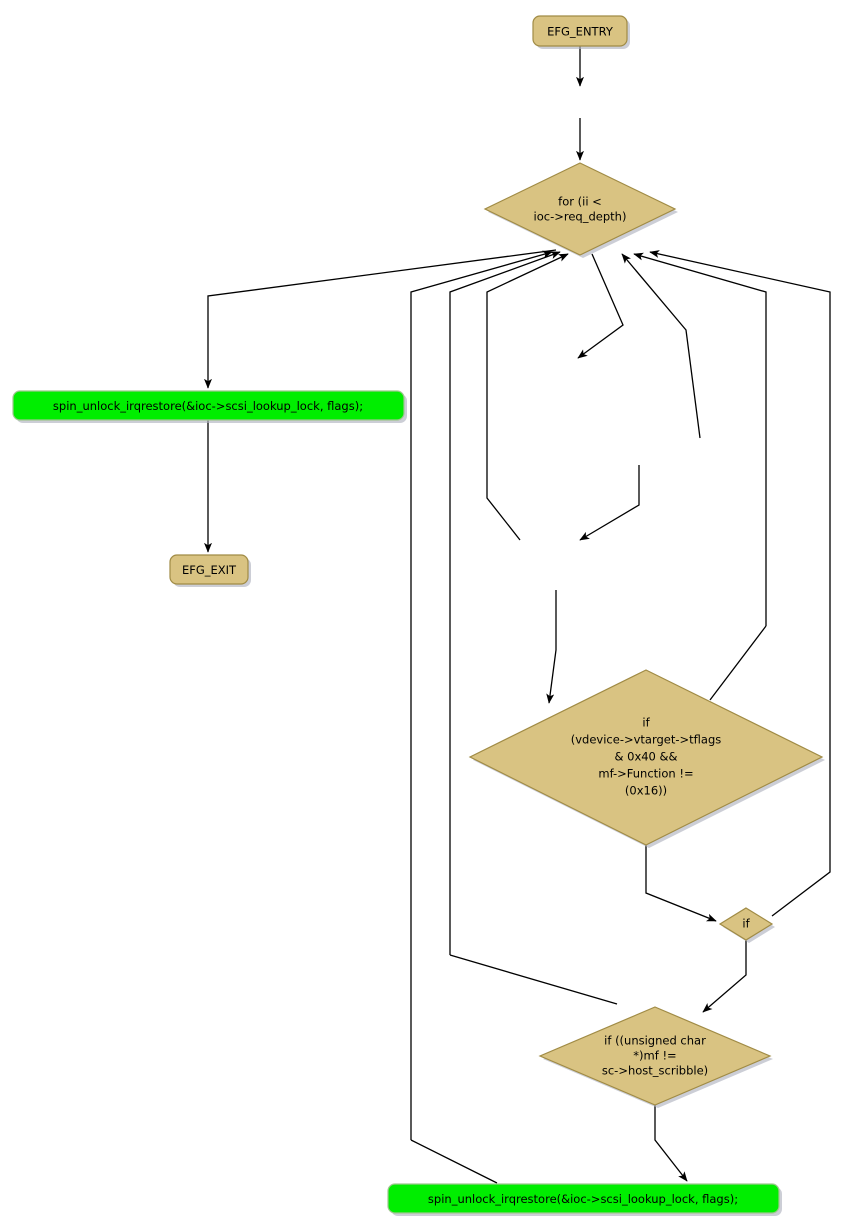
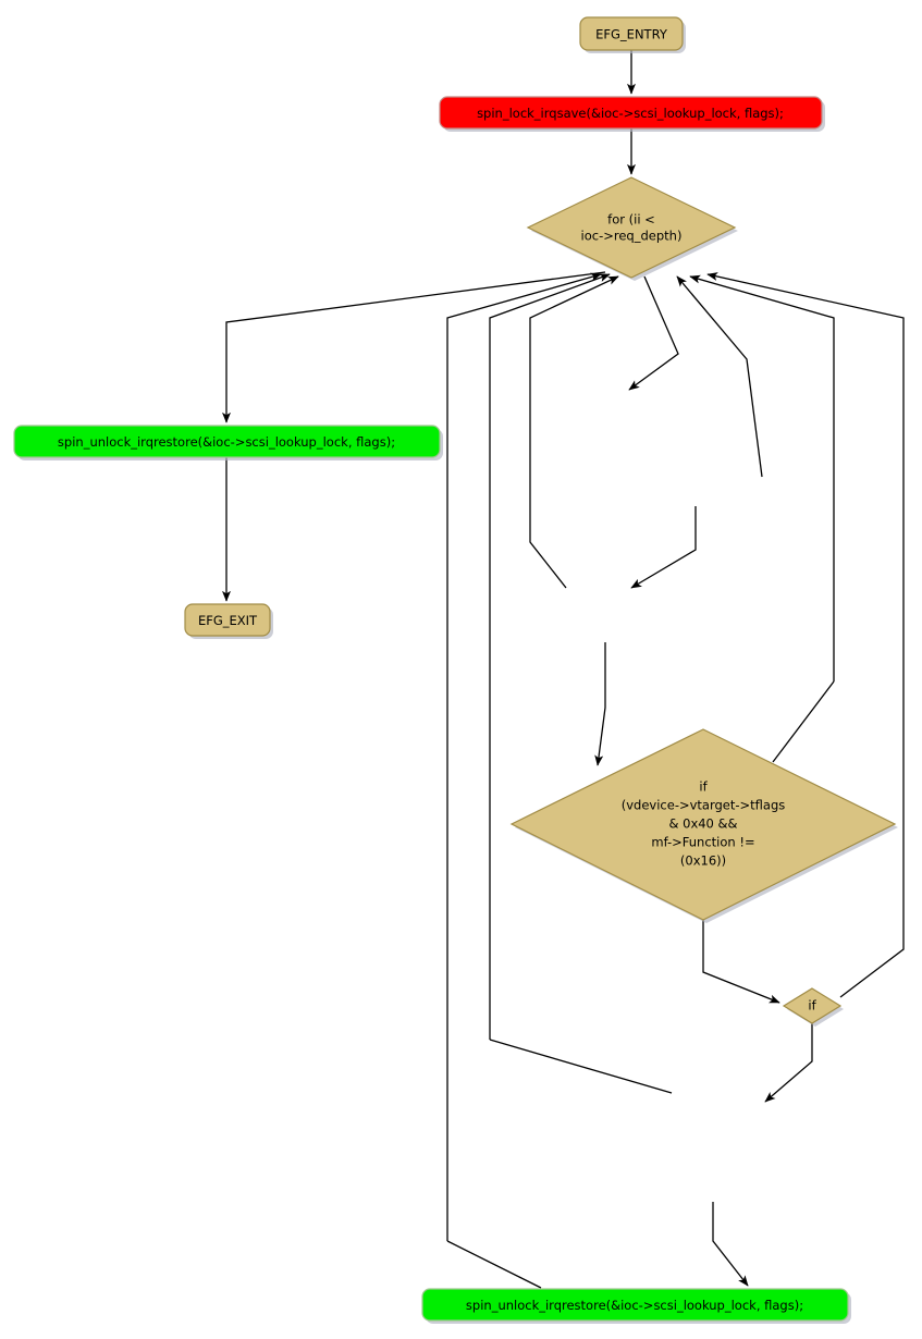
  EFG_ENTRY
+ spin_lock_irqsave(&ioc->scsi_lookup_lock, flags);
  for (ii <
  ioc->req_depth)
  spin_unlock_irqrestore(&ioc->scsi_lookup_lock, flags);
  EFG_EXIT
  if
  (vdevice->vtarget->tflags
  & 0x40 &&
  mf->Function !=
  (0x16))
  if
- if ((unsigned char
- *)mf !=
- sc->host_scribble)
  spin_unlock_irqrestore(&ioc->scsi_lookup_lock, flags);
